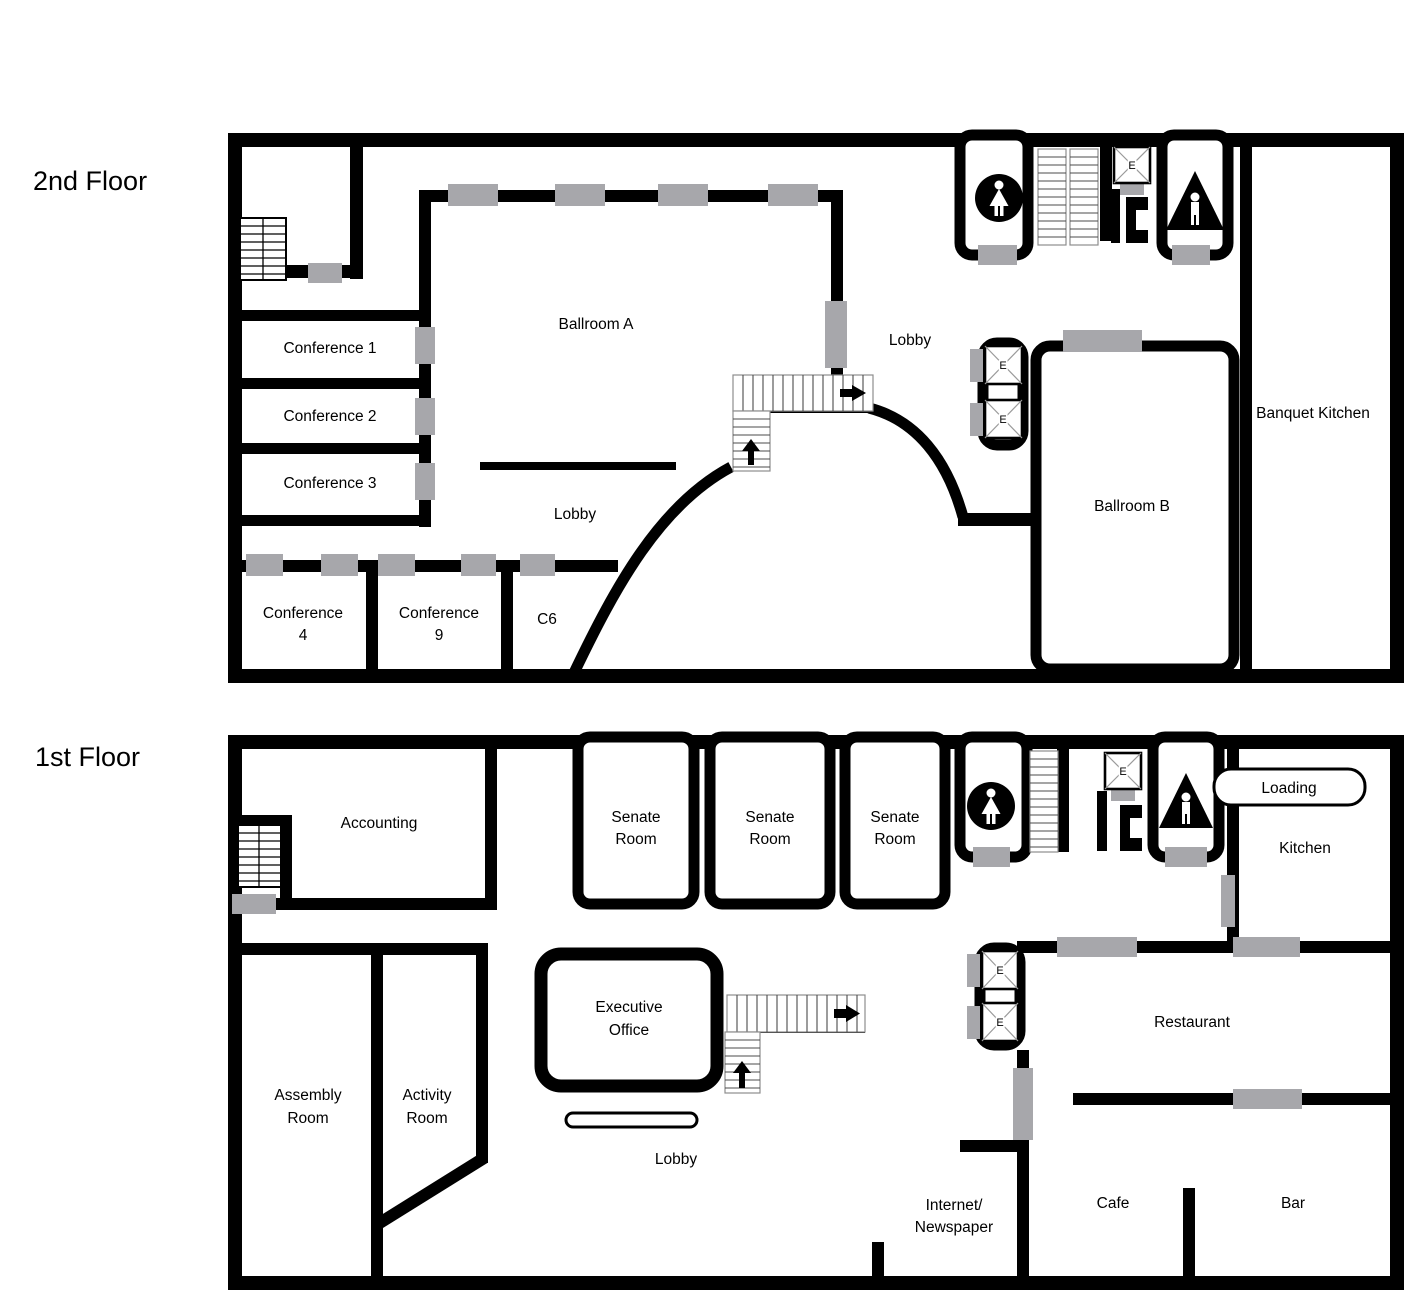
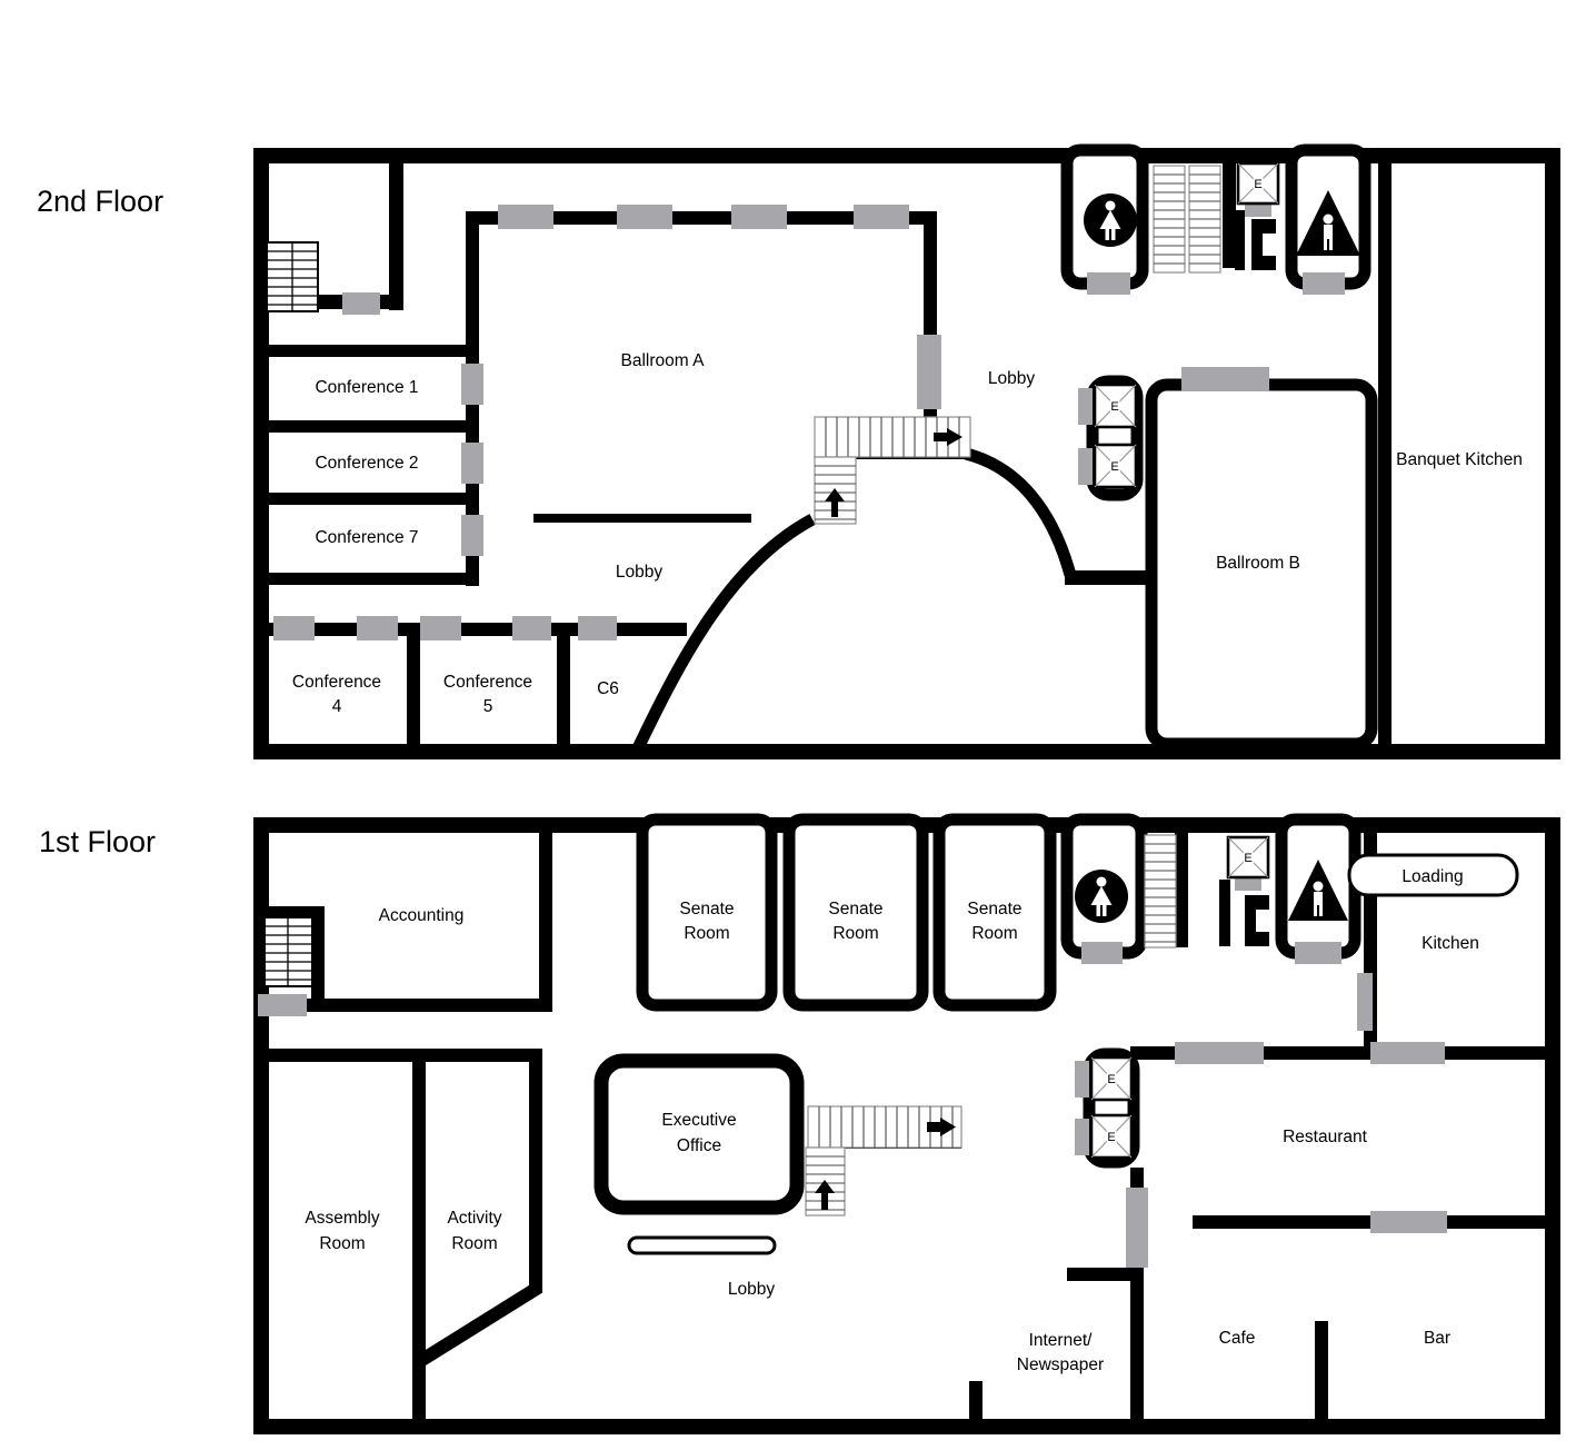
  2nd Floor
  1st Floor
  E
  E
  E
  Ballroom A
  Lobby
  Lobby
  Conference 1
  Conference 2
- Conference 3
+ Conference 7
  Conference
  4
  Conference
- 9
+ 5
  C6
  Ballroom B
  Banquet Kitchen
  E
  E
  E
  Accounting
  Senate
  Room
  Senate
  Room
  Senate
  Room
  Loading
  Kitchen
  Assembly
  Room
  Activity
  Room
  Executive
  Office
  Lobby
  Restaurant
  Internet/
  Newspaper
  Cafe
  Bar
